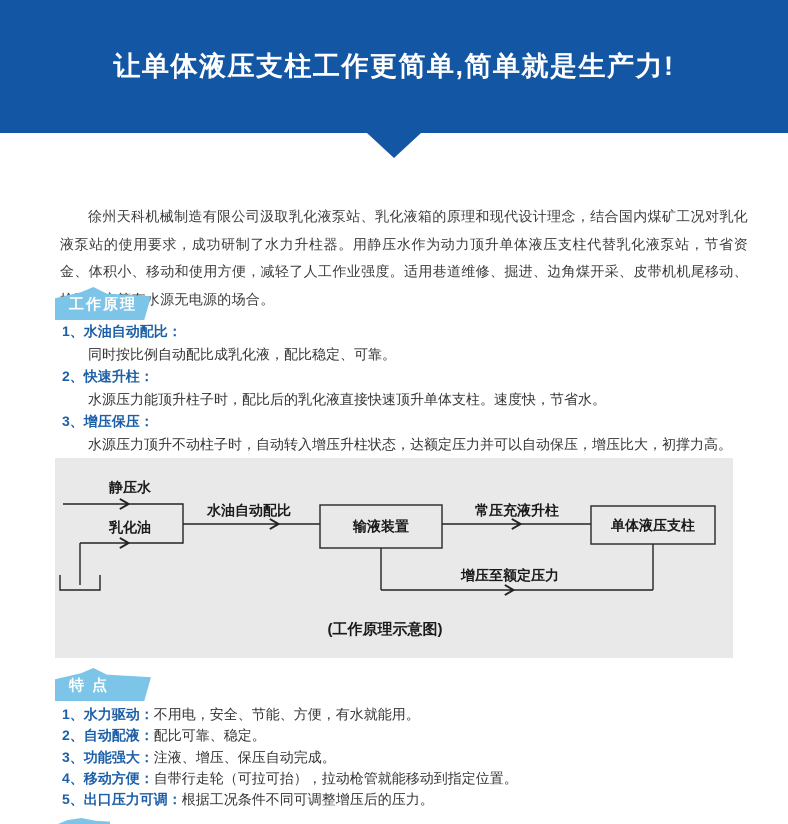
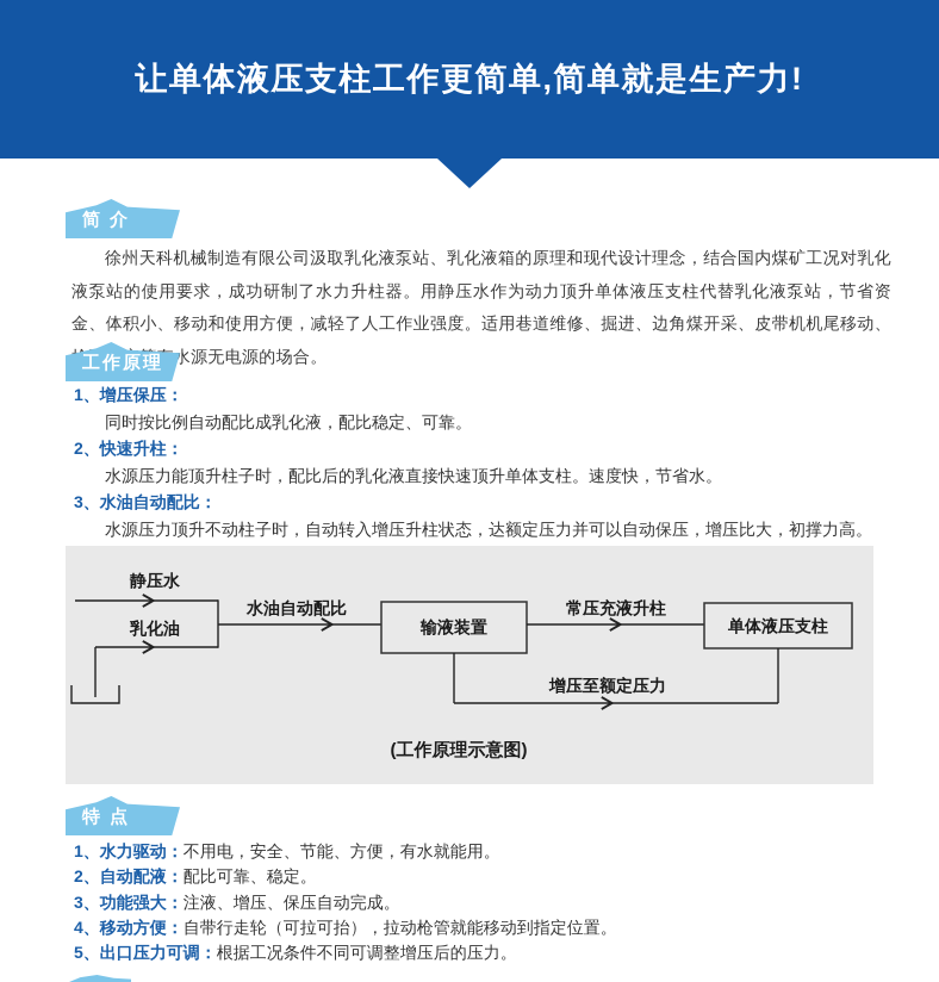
  让单体液压支柱工作更简单,简单就是生产力!
+ 简 介
  徐州天科机械制造有限公司汲取乳化液泵站、乳化液箱的原理和现代设计理念，结合国内煤矿工况对乳化液泵站的使用要求，成功研制了水力升柱器。用静压水作为动力顶升单体液压支柱代替乳化液泵站，节省资金、体积小、移动和使用方便，减轻了人工作业强度。适用巷道维修、掘进、边角煤开采、皮带机机尾移动、水源无电源的场合。
  工作原理
- 1、水油自动配比：
+ 1、增压保压：
  同时按比例自动配比成乳化液，配比稳定、可靠。
  2、快速升柱：
  水源压力能顶升柱子时，配比后的乳化液直接快速顶升单体支柱。速度快，节省水。
- 3、增压保压：
+ 3、水油自动配比：
  水源压力顶升不动柱子时，自动转入增压升柱状态，达额定压力并可以自动保压，增压比大，初撑力高。
  静压水
  乳化油
  水油自动配比
  输液装置
  常压充液升柱
  单体液压支柱
  增压至额定压力
  (工作原理示意图)
  特 点
  1、水力驱动：不用电，安全、节能、方便，有水就能用。
  2、自动配液：配比可靠、稳定。
  3、功能强大：注液、增压、保压自动完成。
  4、移动方便：自带行走轮（可拉可抬），拉动枪管就能移动到指定位置。
  5、出口压力可调：根据工况条件不同可调整增压后的压力。
